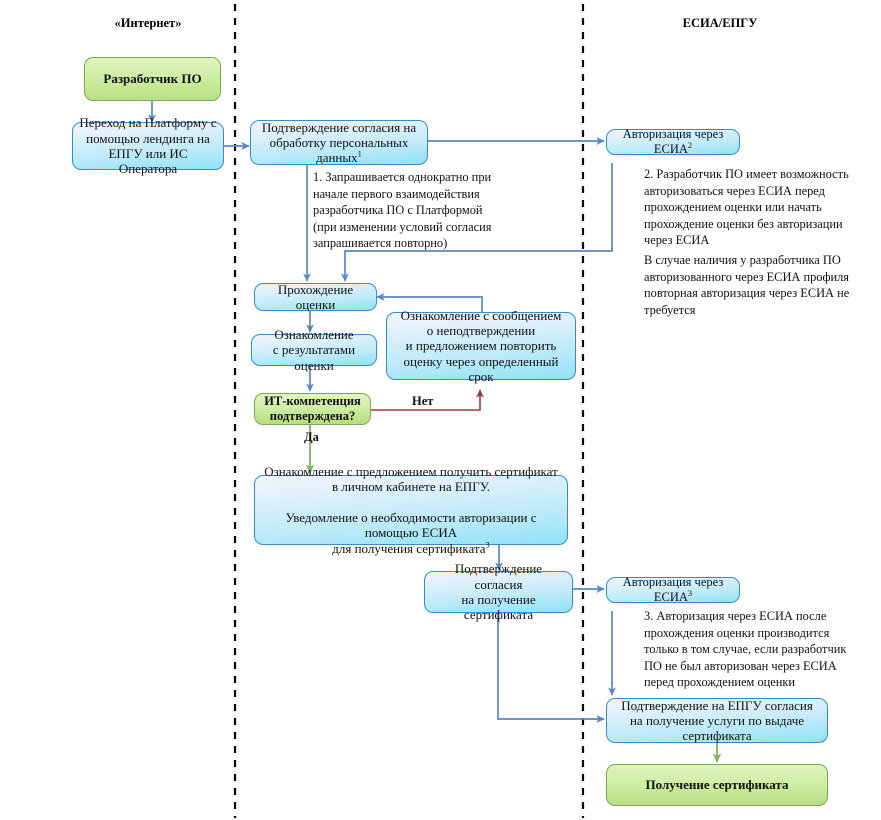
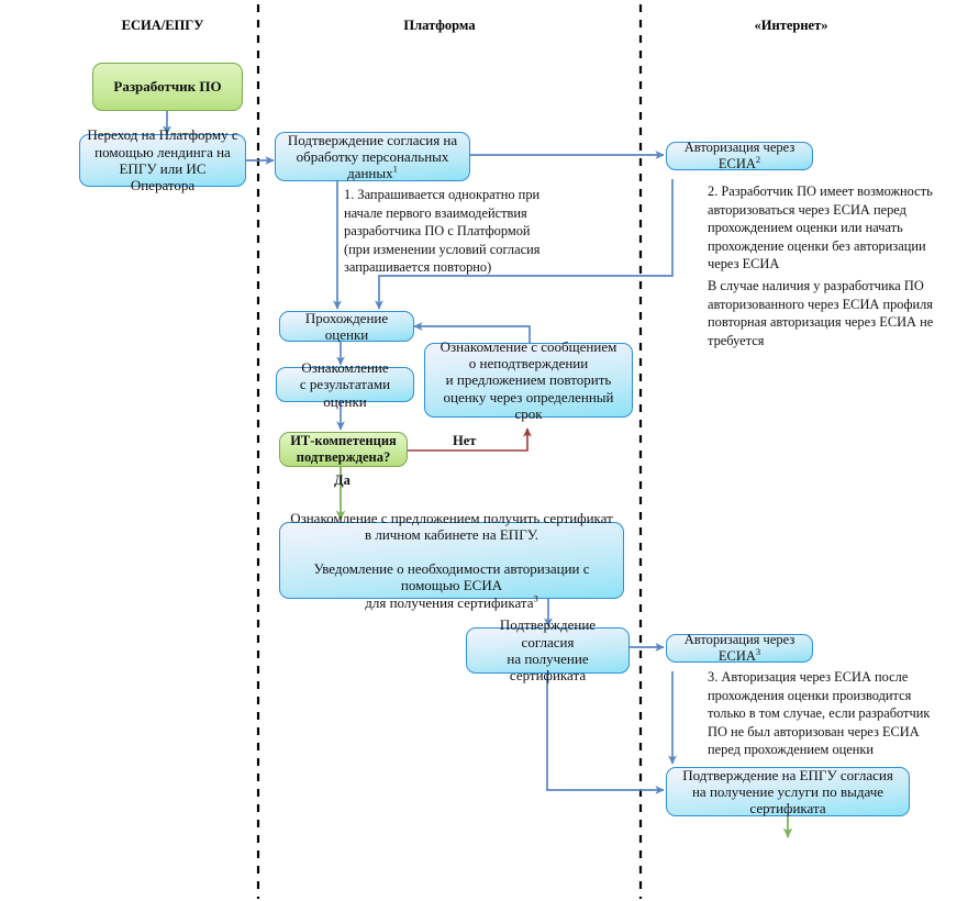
- «Интернет»
+ ЕСИА/ЕПГУ
+ Платформа
- ЕСИА/ЕПГУ
+ «Интернет»
  Разработчик ПО
  Переход на Платформу с
  помощью лендинга на
  ЕПГУ или ИС Оператора
  Подтверждение согласия на
  обработку персональных данных1
  Авторизация через ЕСИА2
  Прохождение оценки
  Ознакомление
  с результатами оценки
  Ознакомление с сообщением
  о неподтверждении
  и предложением повторить
  оценку через определенный срок
  ИТ-компетенция
  подтверждена?
  Ознакомление с предложением получить сертификат
  в личном кабинете на ЕПГУ.
  Уведомление о необходимости авторизации с помощью ЕСИА
  для получения сертификата3
  Подтверждение согласия
  на получение сертификата
  Авторизация через ЕСИА3
  Подтверждение на ЕПГУ согласия
  на получение услуги по выдаче сертификата
- Получение сертификата
  Да
  Нет
  1. Запрашивается однократно при
  начале первого взаимодействия
  разработчика ПО с Платформой
  (при изменении условий согласия
  запрашивается повторно)
  2. Разработчик ПО имеет возможность
  авторизоваться через ЕСИА перед
  прохождением оценки или начать
  прохождение оценки без авторизации
  через ЕСИА
  В случае наличия у разработчика ПО
  авторизованного через ЕСИА профиля
  повторная авторизация через ЕСИА не
  требуется
  3. Авторизация через ЕСИА после
  прохождения оценки производится
  только в том случае, если разработчик
  ПО не был авторизован через ЕСИА
  перед прохождением оценки
